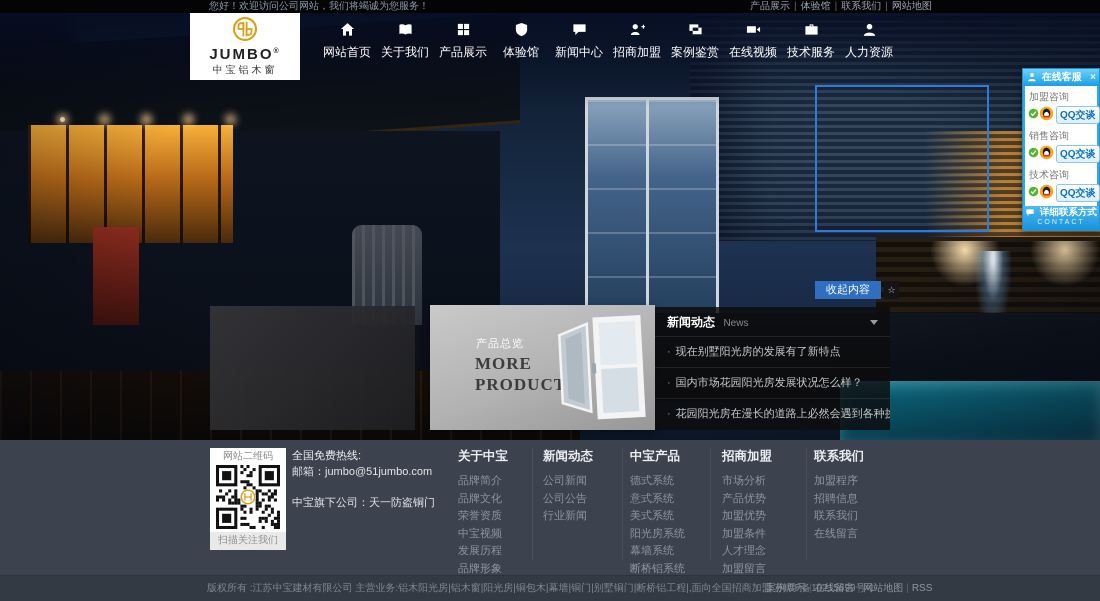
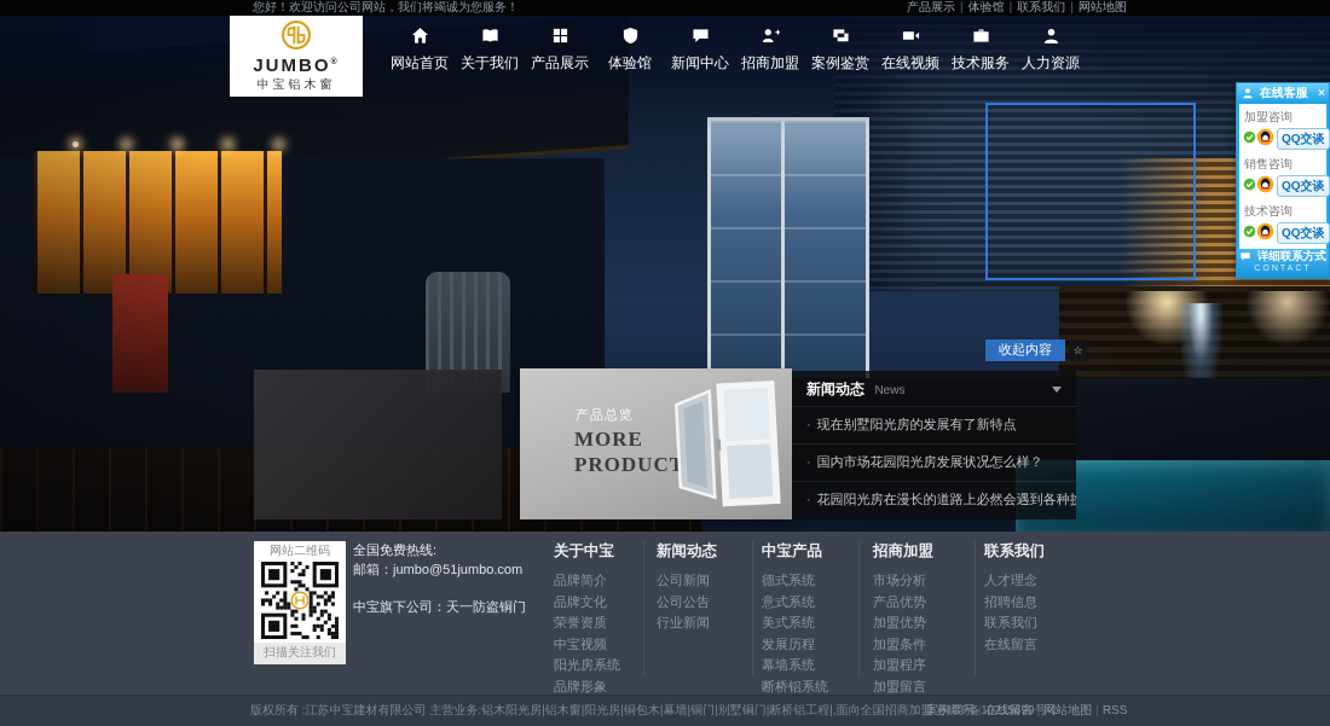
  您好！欢迎访问公司网站，我们将竭诚为您服务！
  产品展示 | 体验馆 | 联系我们 | 网站地图
  网站首页
  关于我们
  产品展示
  体验馆
  新闻中心
  招商加盟
  案例鉴赏
  在线视频
  技术服务
  人力资源
  JUMBO
  中宝铝木窗
  产品总览
  MORE
  PRODUCT
  收起内容
  ☆
  新闻动态 News
  现在别墅阳光房的发展有了新特点
  国内市场花园阳光房发展状况怎么样？
  花园阳光房在漫长的道路上必然会遇到各种
  在线客服
  ×
  加盟咨询
  QQ交谈
  销售咨询
  QQ交谈
  技术咨询
  QQ交谈
  详细联系方式
  网站二维码
  扫描关注我们
  全国免费热线:
  邮箱：jumbo@51jumbo.com
  中宝旗下公司：天一防盗铜门
  关于中宝
  品牌简介
  品牌文化
  荣誉资质
  中宝视频
- 发展历程
+ 阳光房系统
  品牌形象
  新闻动态
  公司新闻
  公司公告
  行业新闻
  中宝产品
  德式系统
  意式系统
  美式系统
- 阳光房系统
+ 发展历程
  幕墙系统
  断桥铝系统
  招商加盟
  市场分析
  产品优势
  加盟优势
  加盟条件
- 人才理念
+ 加盟程序
  加盟留言
  联系我们
- 加盟程序
+ 人才理念
  招聘信息
  联系我们
  在线留言
  版权所有 :江苏中宝建材有限公司 主营业务:铝木阳光房|铝木窗|阳光房|铜包木|幕墙|铜门|别墅铜门|断桥铝工程|,面向全国招商加盟 苏ICP备10215699号-1
  案例展示 | 在线留言 | 网站地图 | RSS
